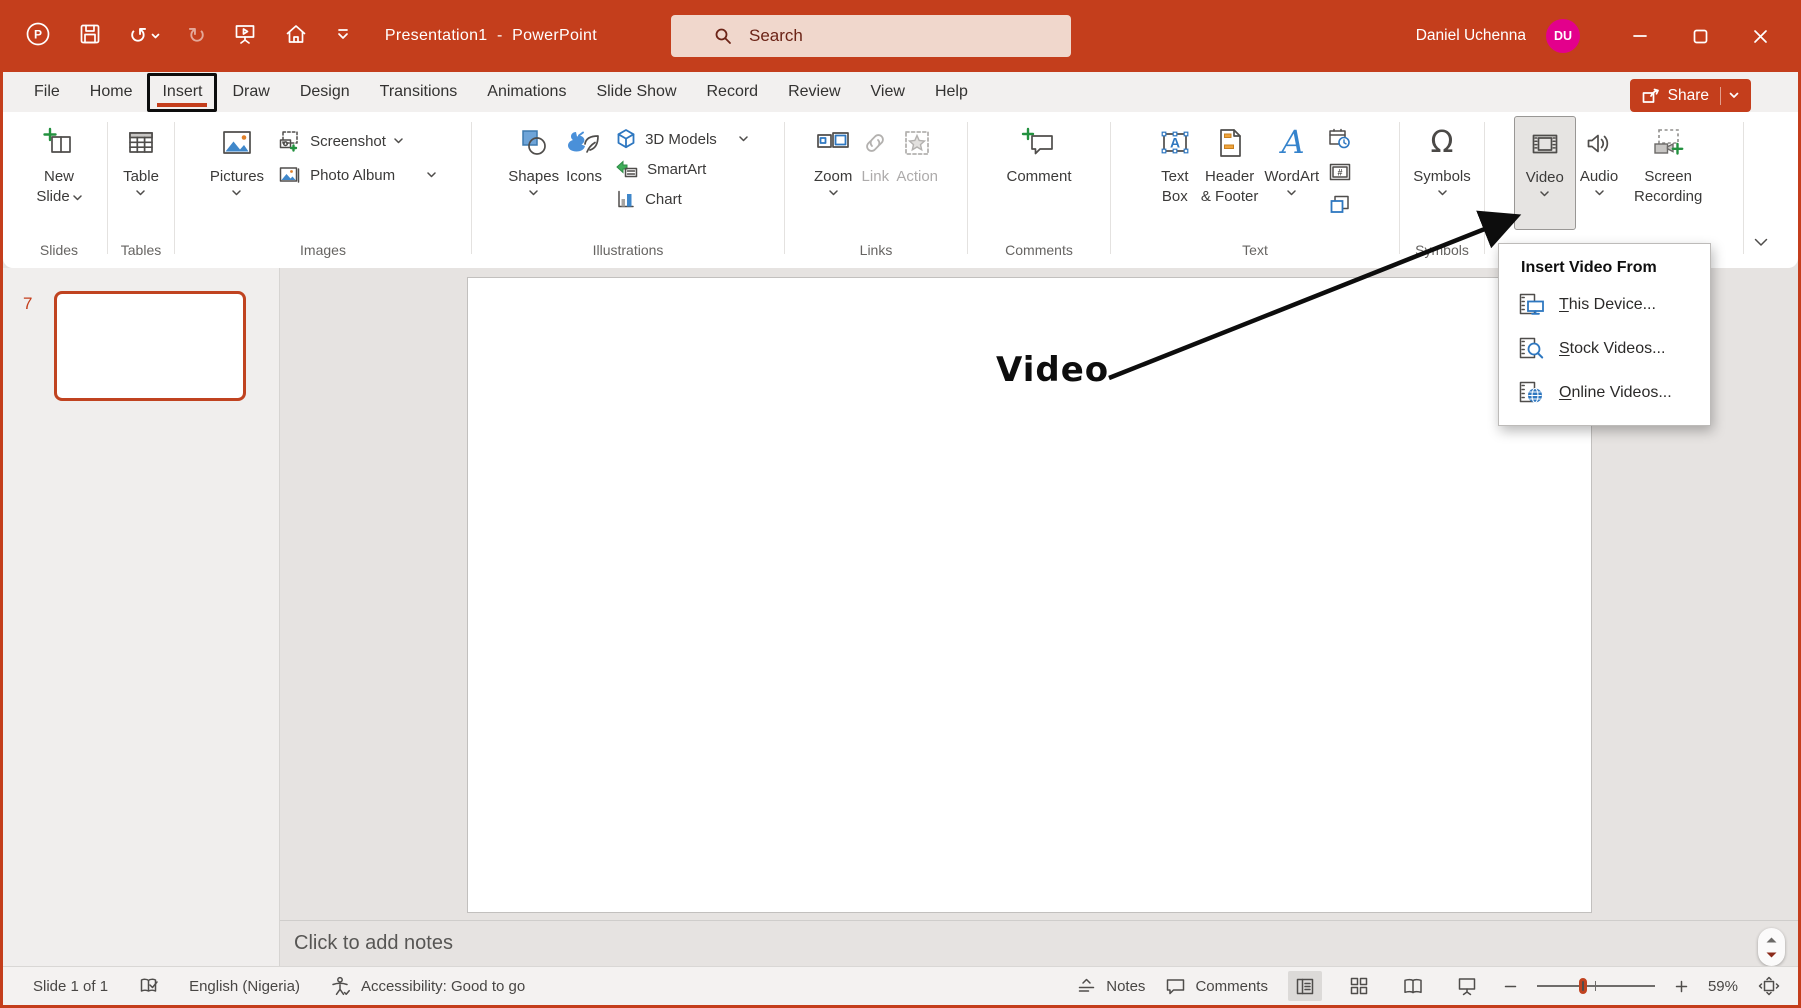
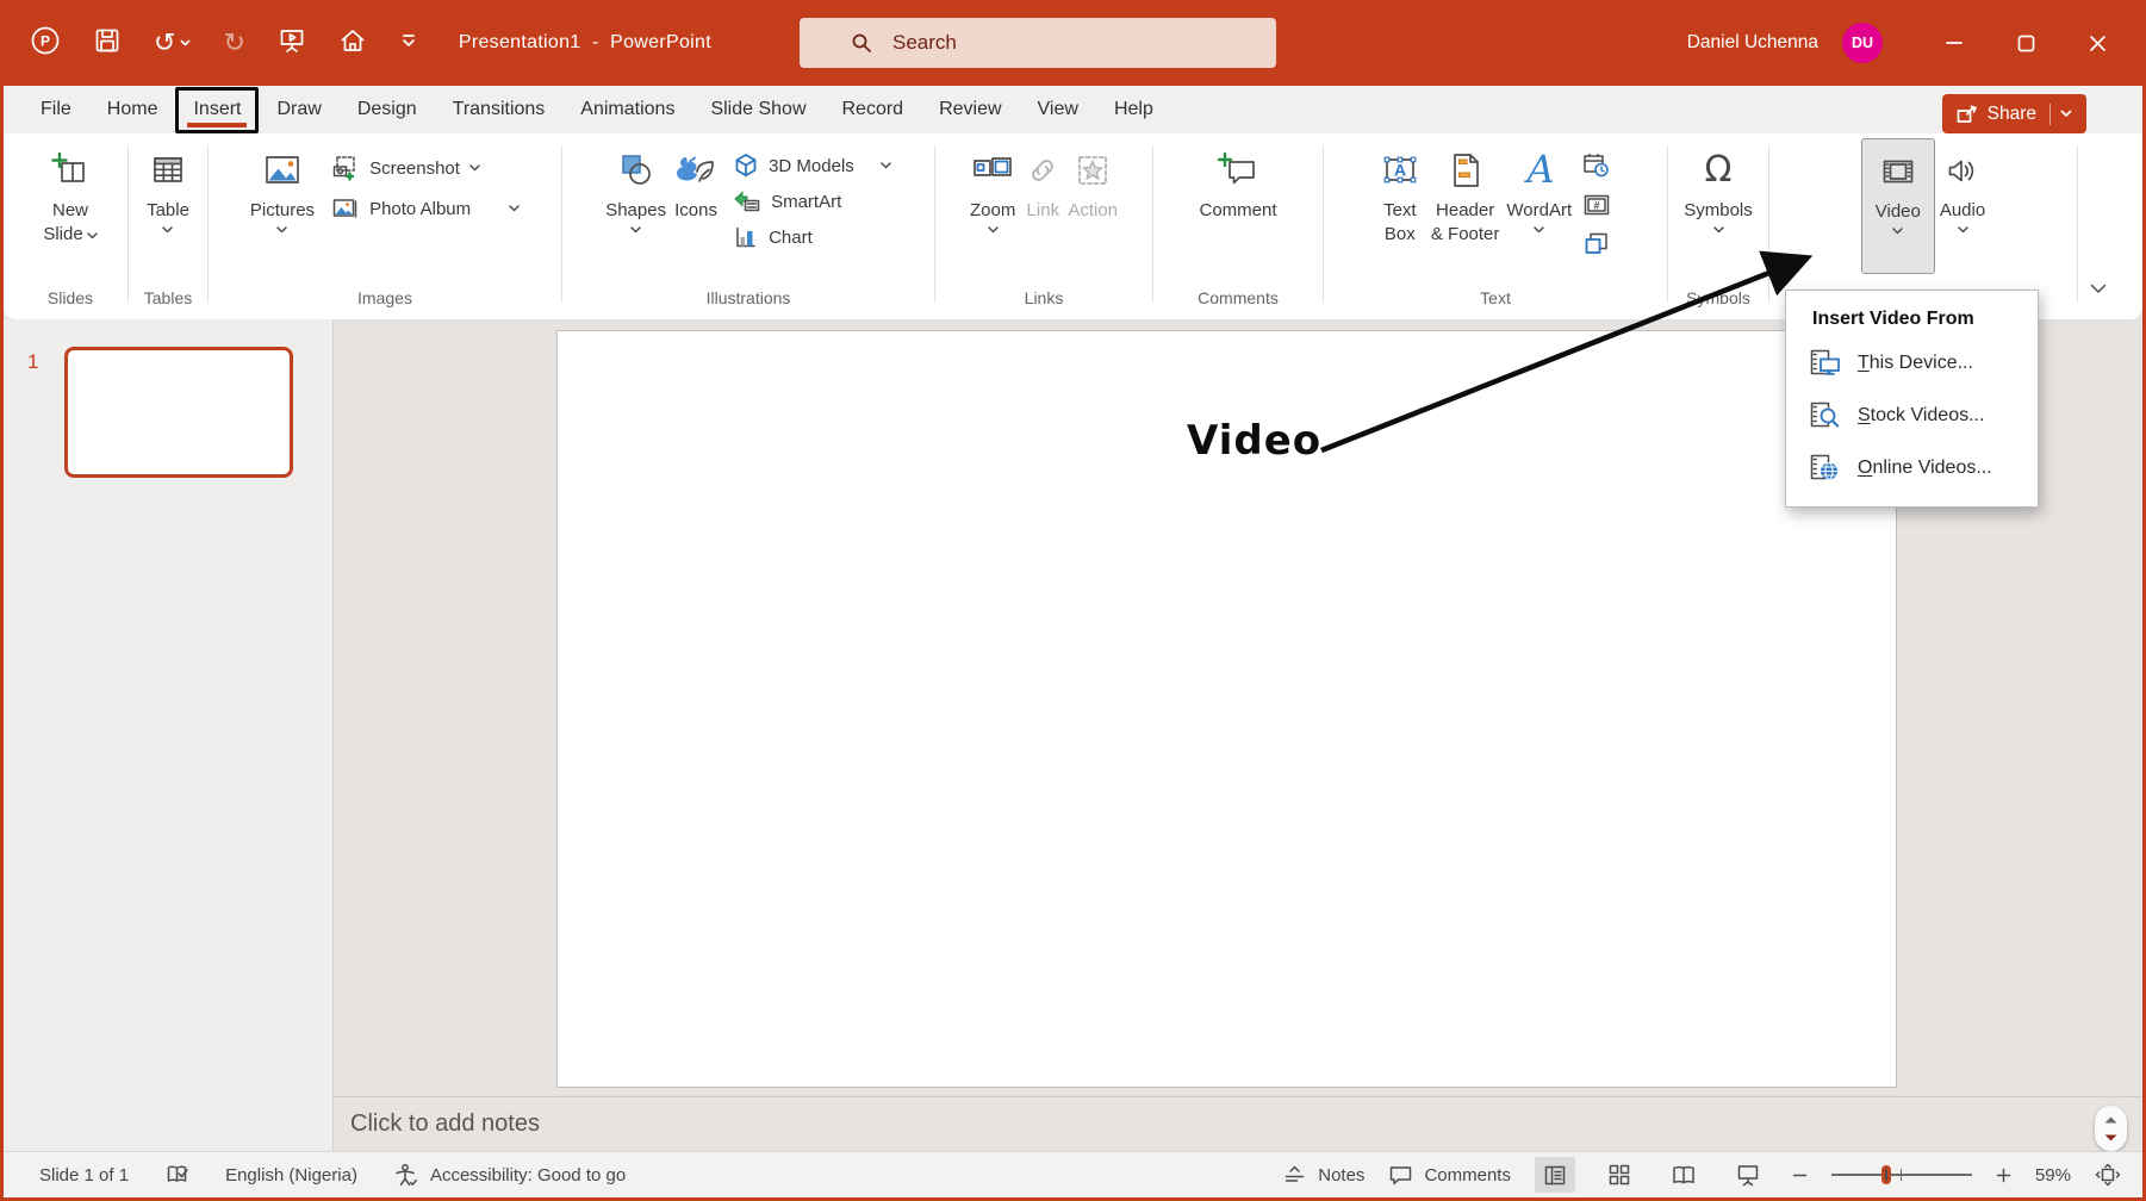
  P
  ↺
  ↻
  Presentation1 - PowerPoint
  Search
  Daniel Uchenna
  DU
  File
  Home
  Insert
  Draw
  Design
  Transitions
  Animations
  Slide Show
  Record
  Review
  View
  Help
  Share
  New
  Slide
  Slides
  Table
  Tables
  Pictures
  Screenshot
  Photo Album
  Images
  Shapes
  Icons
  3D Models
  SmartArt
  Chart
  Illustrations
  Zoom
  Link
  Action
  Links
  Comment
  Comments
  A
  Text
  Box
  Header
  & Footer
  A
  WordArt
  #
  Text
  Ω
  Symbols
  Sbols
  Video
  Audio
- Screen
- Recording
- 7
+ 1
  Click to add notes
  Video
  Insert Video From
  This Device...
  Stock Videos...
  Online Videos...
  Slide 1 of 1
  English (Nigeria)
  Accessibility: Good to go
  Notes
  Comments
  59%
